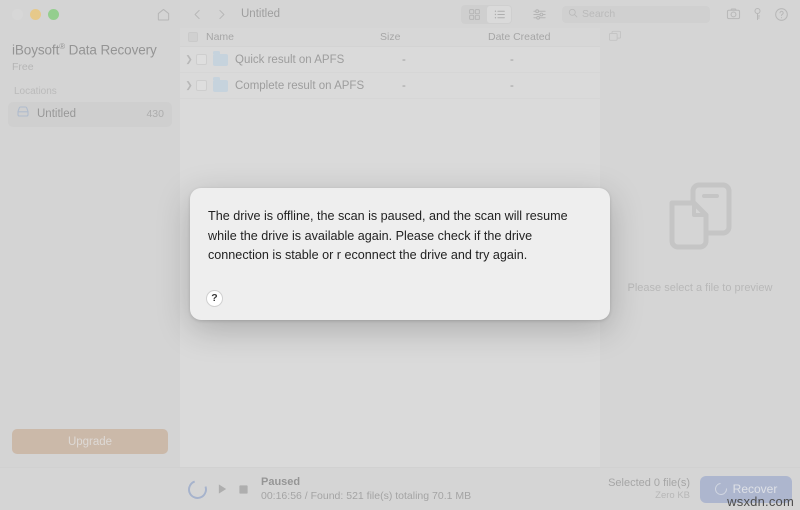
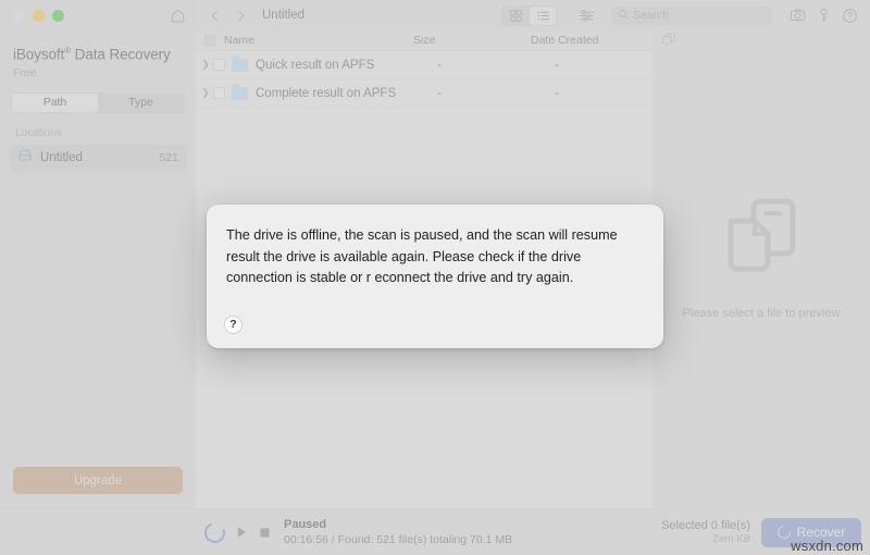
  iBoysoft® Data Recovery
  Free
+ Path
+ Type
  Locations
  Untitled
- 430
+ 521
  Upgrade
  Untitled
  Name
  Size
  Date Created
  ❯
  Quick result on APFS
  -
  -
  ❯
  Complete result on APFS
  -
  -
  Please select a file to preview
  Paused
  00:16:56 / Found: 521 file(s) totaling 70.1 MB
  Selected 0 file(s)
  Zero KB
  Recover
- The drive is offline, the scan is paused, and the scan will resume while the drive is available again. Please check if the drive connection is stable or r econnect the drive and try again.
+ The drive is offline, the scan is paused, and the scan will resume result the drive is available again. Please check if the drive connection is stable or r econnect the drive and try again.
  ?
  wsxdn.com
